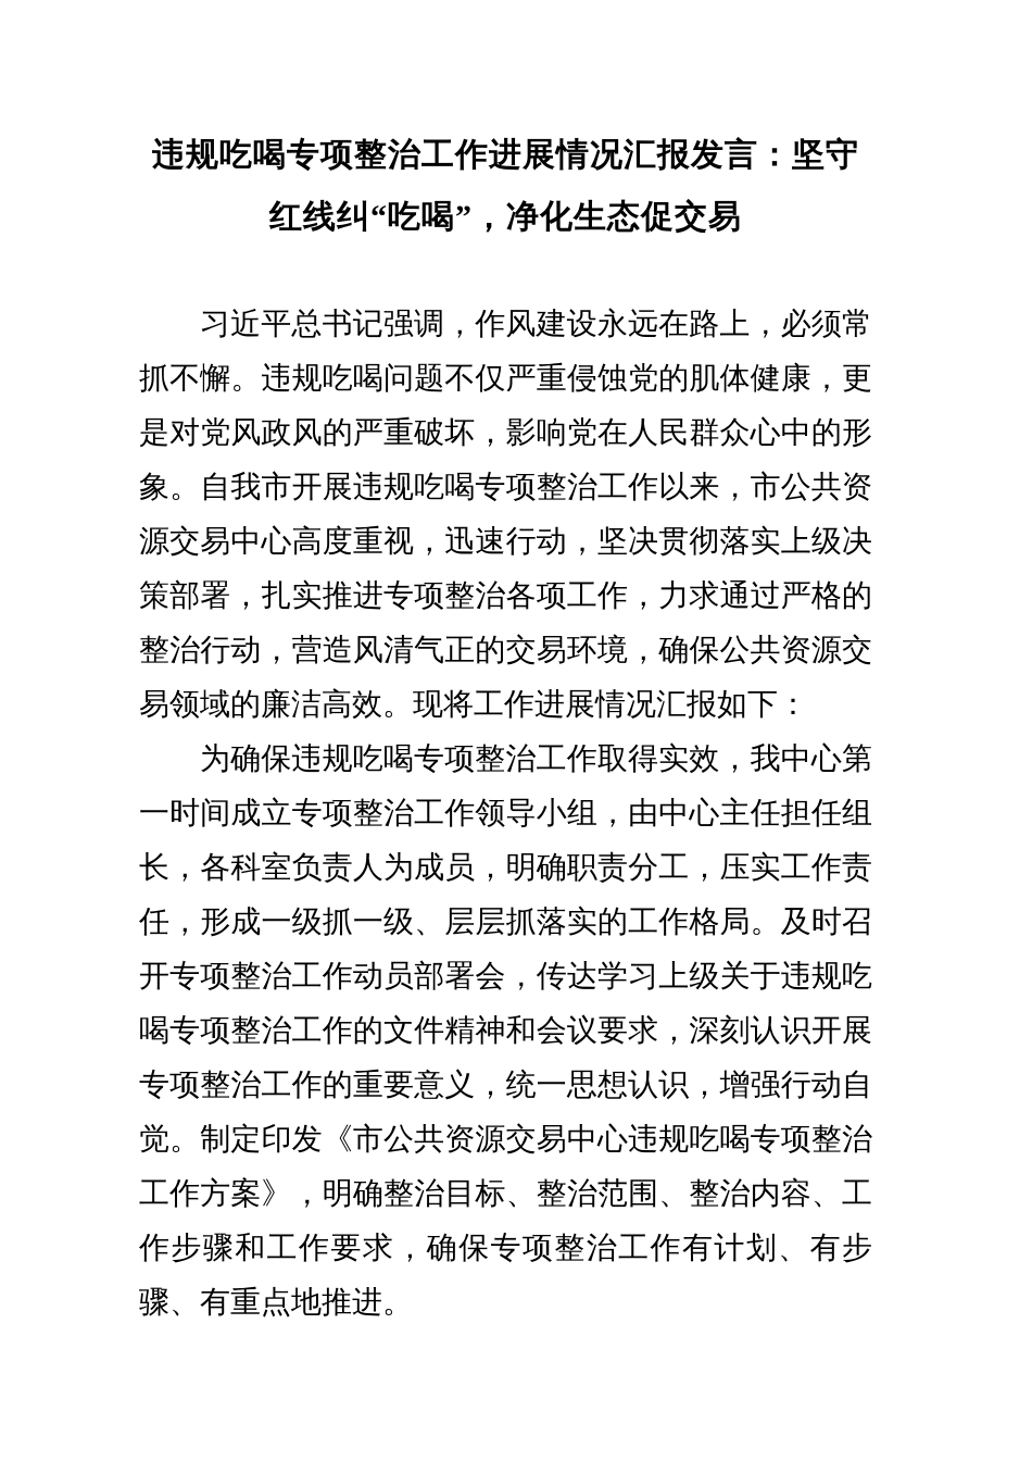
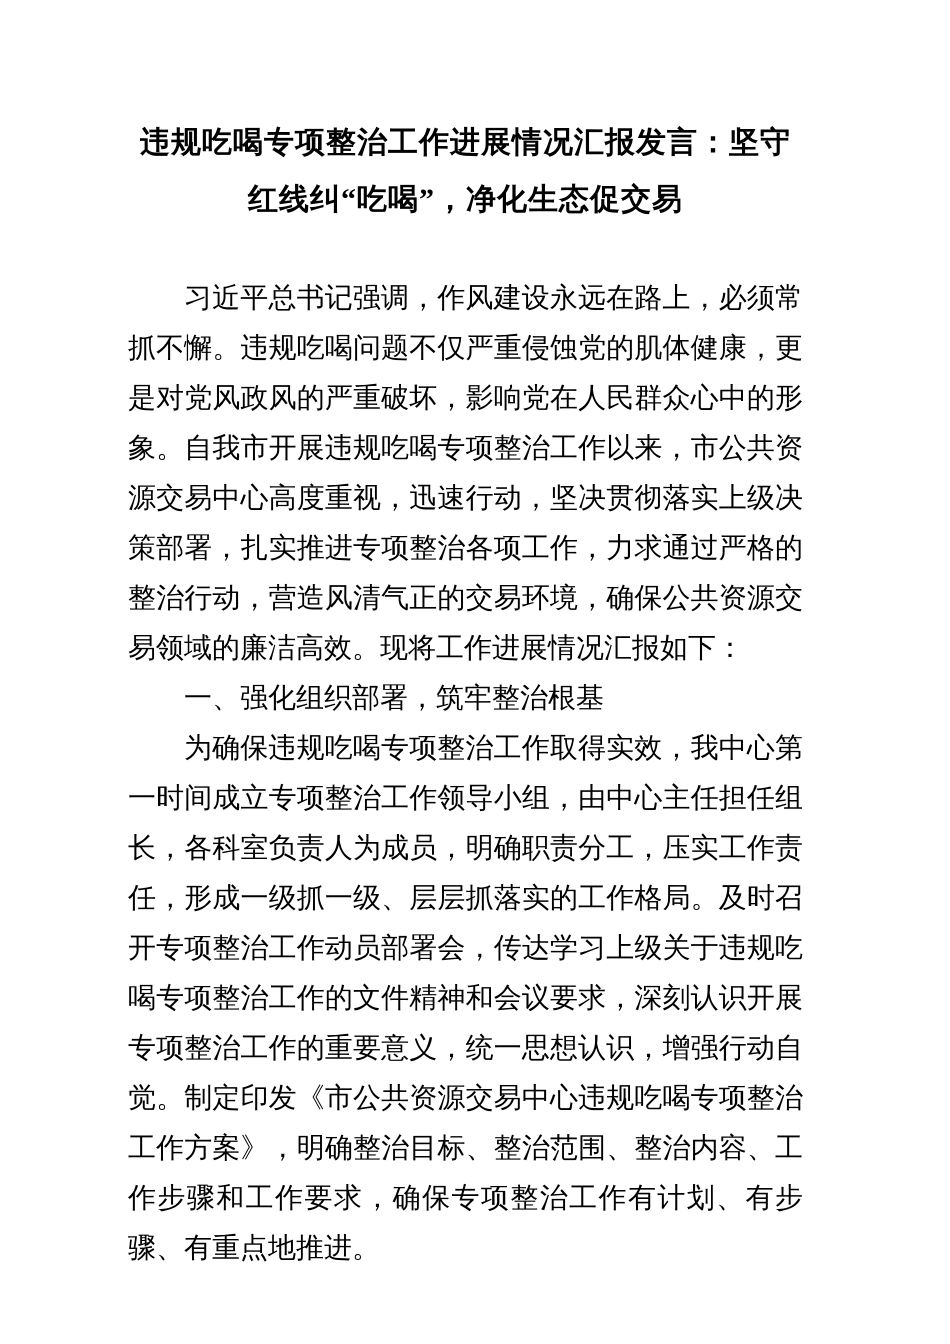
  违规吃喝专项整治工作进展情况汇报发言：坚守红线纠“吃喝”，净化生态促交易
  习近平总书记强调，作风建设永远在路上，必须常抓不懈。违规吃喝问题不仅严重侵蚀党的肌体健康，更是对党风政风的严重破坏，影响党在人民群众心中的形象。自我市开展违规吃喝专项整治工作以来，市公共资源交易中心高度重视，迅速行动，坚决贯彻落实上级决策部署，扎实推进专项整治各项工作，力求通过严格的整治行动，营造风清气正的交易环境，确保公共资源交易领域的廉洁高效。现将工作进展情况汇报如下：
+ 一、强化组织部署，筑牢整治根基
  为确保违规吃喝专项整治工作取得实效，我中心第一时间成立专项整治工作领导小组，由中心主任担任组长，各科室负责人为成员，明确职责分工，压实工作责任，形成一级抓一级、层层抓落实的工作格局。及时召开专项整治工作动员部署会，传达学习上级关于违规吃喝专项整治工作的文件精神和会议要求，深刻认识开展专项整治工作的重要意义，统一思想认识，增强行动自觉。制定印发《市公共资源交易中心违规吃喝专项整治工作方案》，明确整治目标、整治范围、整治内容、工作步骤和工作要求，确保专项整治工作有计划、有步骤、有重点地推进。
